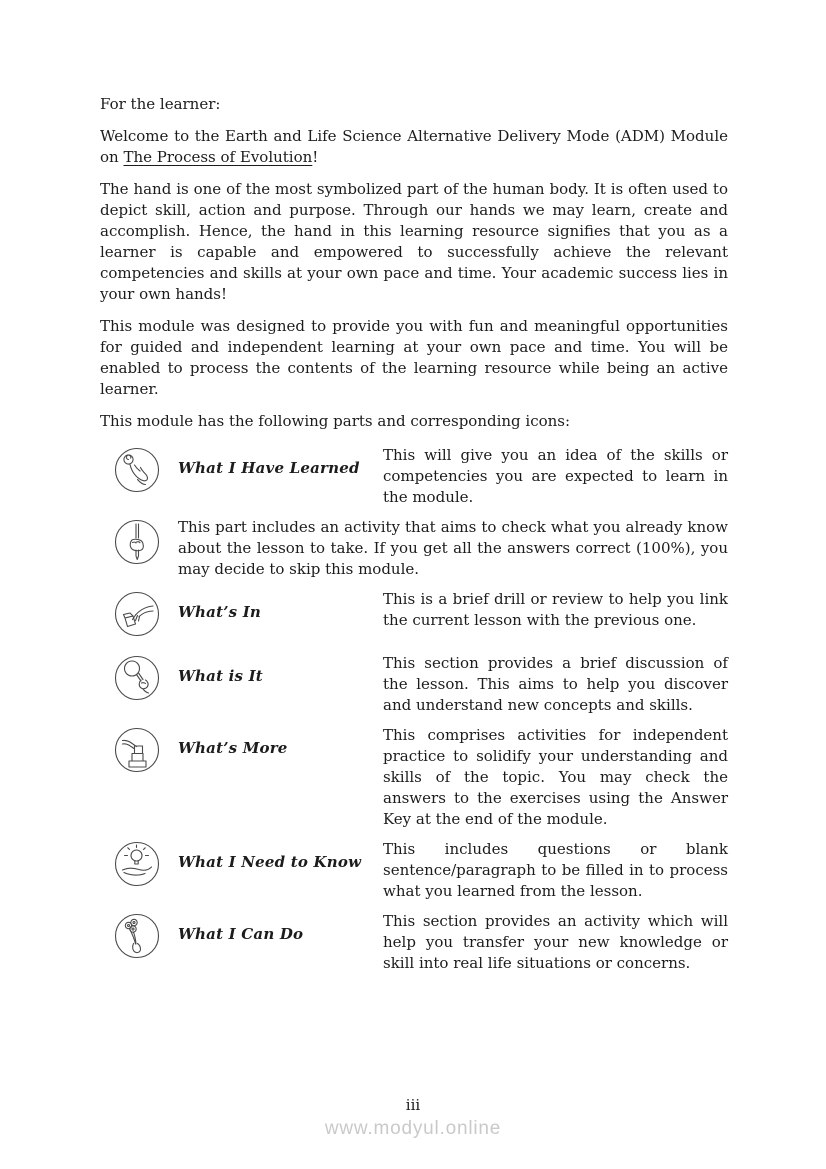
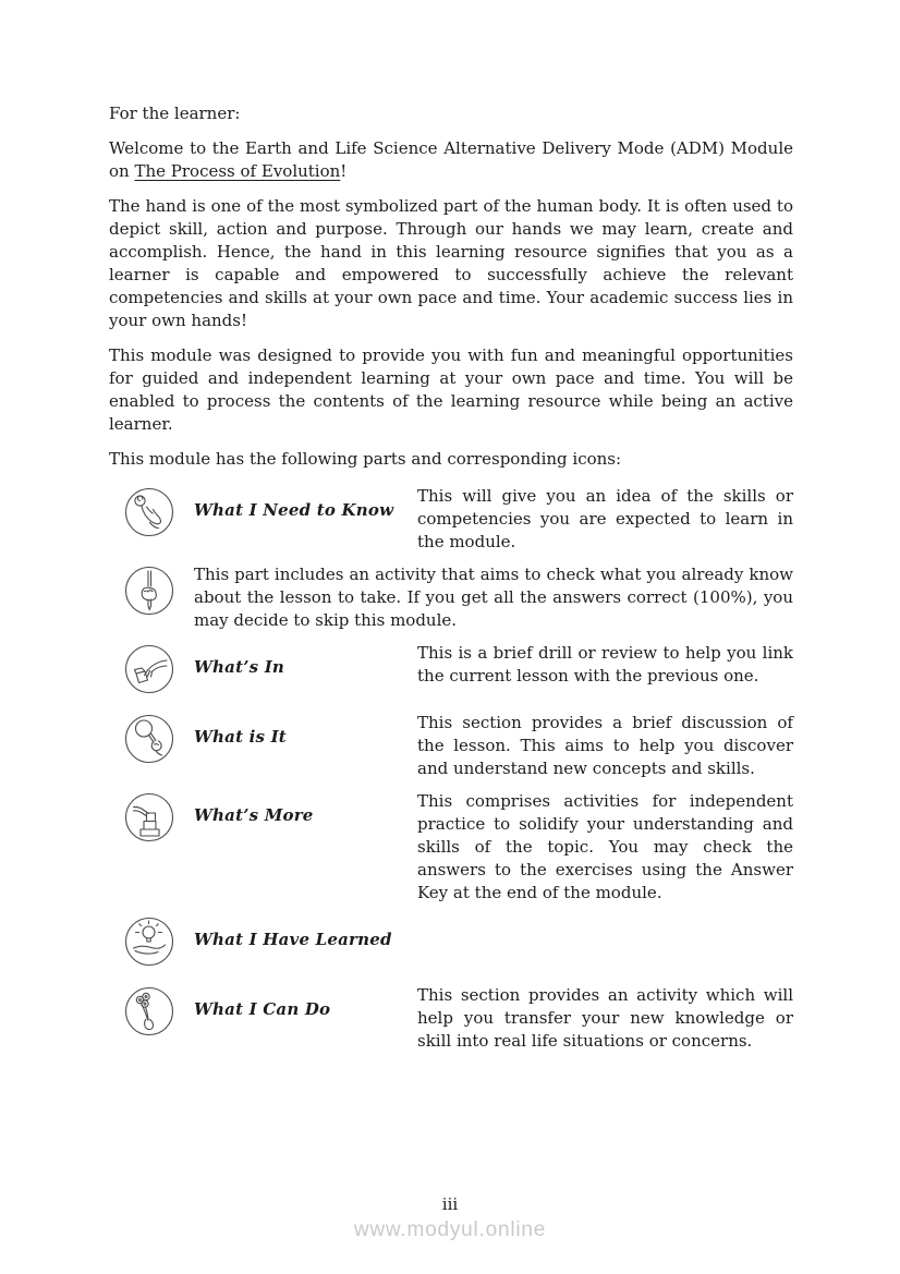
  For the learner:
  Welcome to the Earth and Life Science Alternative Delivery Mode (ADM) Module on The Process of Evolution!
  The hand is one of the most symbolized part of the human body. It is often used to depict skill, action and purpose. Through our hands we may learn, create and accomplish. Hence, the hand in this learning resource signifies that you as a learner is capable and empowered to successfully achieve the relevant competencies and skills at your own pace and time. Your academic success lies in your own hands!
  This module was designed to provide you with fun and meaningful opportunities for guided and independent learning at your own pace and time. You will be enabled to process the contents of the learning resource while being an active learner.
  This module has the following parts and corresponding icons:
- What I Have Learned
+ What I Need to Know
  This will give you an idea of the skills or competencies you are expected to learn in the module.
  This part includes an activity that aims to check what you already know about the lesson to take. If you get all the answers correct (100%), you may decide to skip this module.
  What’s In
  This is a brief drill or review to help you link the current lesson with the previous one.
  What is It
  This section provides a brief discussion of the lesson. This aims to help you discover and understand new concepts and skills.
  What’s More
  This comprises activities for independent practice to solidify your understanding and skills of the topic. You may check the answers to the exercises using the Answer Key at the end of the module.
- What I Need to Know
+ What I Have Learned
- This includes questions or blank sentence/paragraph to be filled in to process what you learned from the lesson.
  What I Can Do
  This section provides an activity which will help you transfer your new knowledge or skill into real life situations or concerns.
  iii
  www.modyul.online
